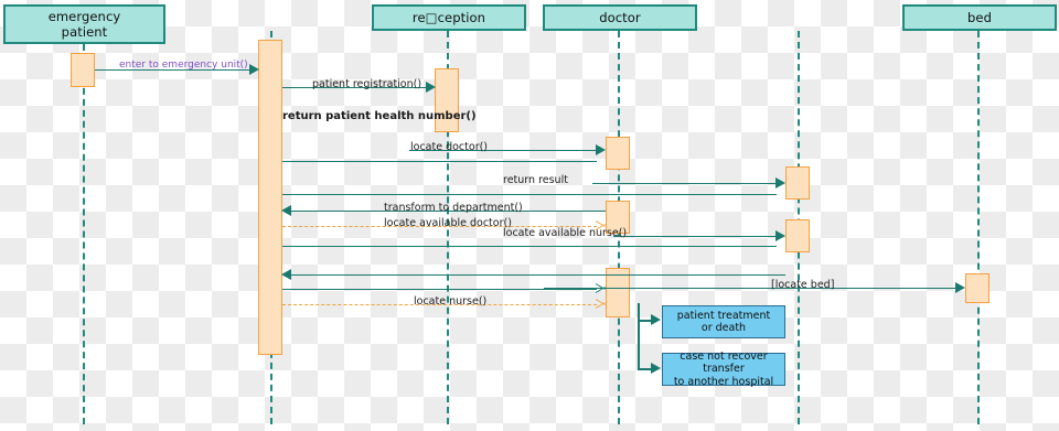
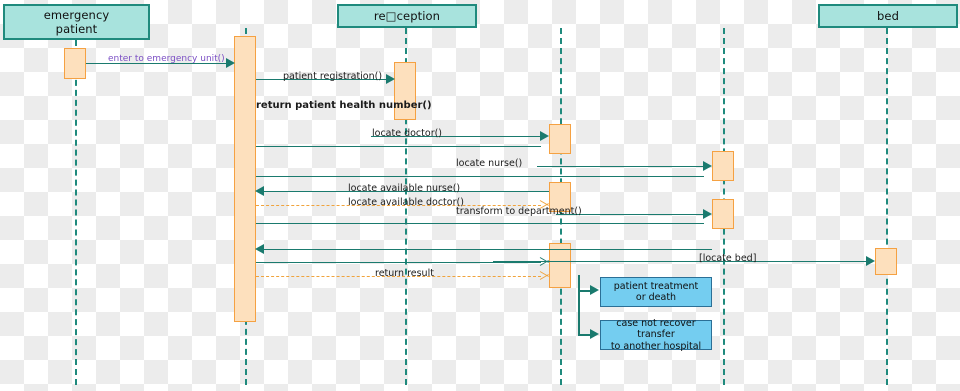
  emergency
  patient
  re□ception
- doctor
  bed
  enter to emergency unit()
  patient registration()
  return patient health number()
  locate doctor()
- return result
+ locate nurse()
- transform to department()
+ locate available nurse()
  locate available doctor()
- locate available nurse()
+ transform to department()
- locate nurse()
+ return result
  [locate bed]
  patient treatment
  or death
  case not recover transfer
  to another hospital
